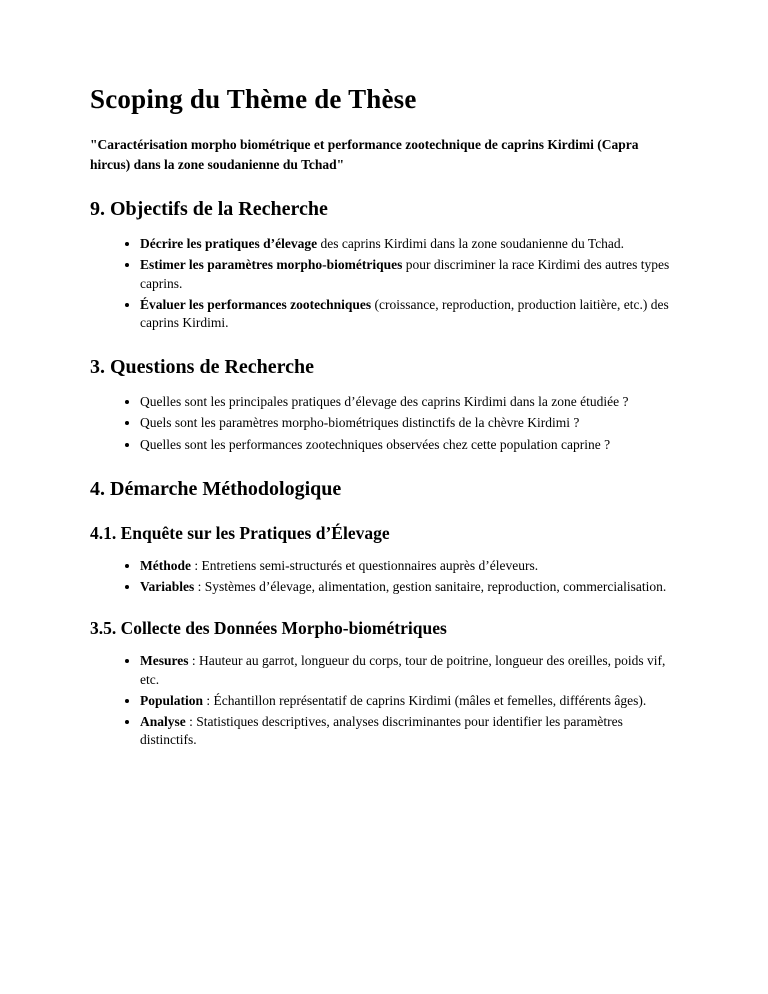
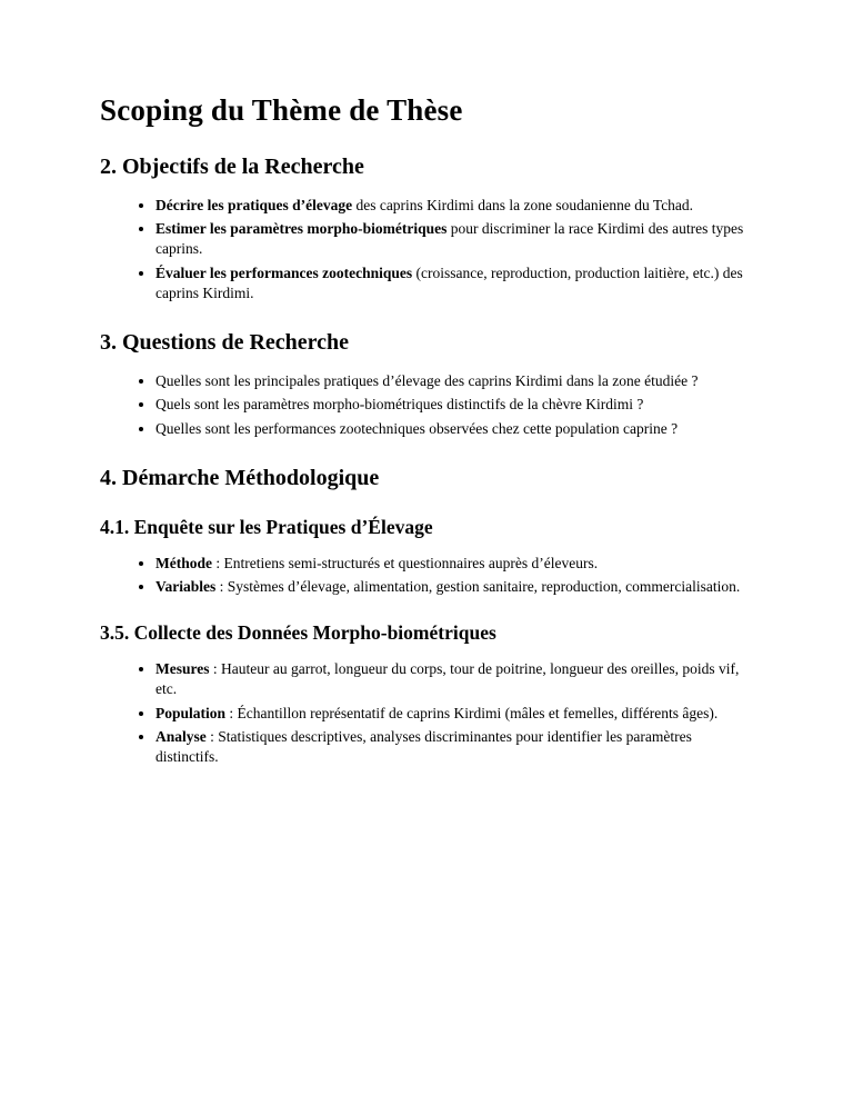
  Scoping du Thème de Thèse
- "Caractérisation morpho biométrique et performance zootechnique de caprins Kirdimi (Capra hircus) dans la zone soudanienne du Tchad"
- 9. Objectifs de la Recherche
+ 2. Objectifs de la Recherche
  Décrire les pratiques d’élevage des caprins Kirdimi dans la zone soudanienne du Tchad.
  Estimer les paramètres morpho-biométriques pour discriminer la race Kirdimi des autres types caprins.
  Évaluer les performances zootechniques (croissance, reproduction, production laitière, etc.) des caprins Kirdimi.
  3. Questions de Recherche
  Quelles sont les principales pratiques d’élevage des caprins Kirdimi dans la zone étudiée ?
  Quels sont les paramètres morpho-biométriques distinctifs de la chèvre Kirdimi ?
  Quelles sont les performances zootechniques observées chez cette population caprine ?
  4. Démarche Méthodologique
  4.1. Enquête sur les Pratiques d’Élevage
  Méthode : Entretiens semi-structurés et questionnaires auprès d’éleveurs.
  Variables : Systèmes d’élevage, alimentation, gestion sanitaire, reproduction, commercialisation.
  3.5. Collecte des Données Morpho-biométriques
  Mesures : Hauteur au garrot, longueur du corps, tour de poitrine, longueur des oreilles, poids vif, etc.
  Population : Échantillon représentatif de caprins Kirdimi (mâles et femelles, différents âges).
  Analyse : Statistiques descriptives, analyses discriminantes pour identifier les paramètres distinctifs.
